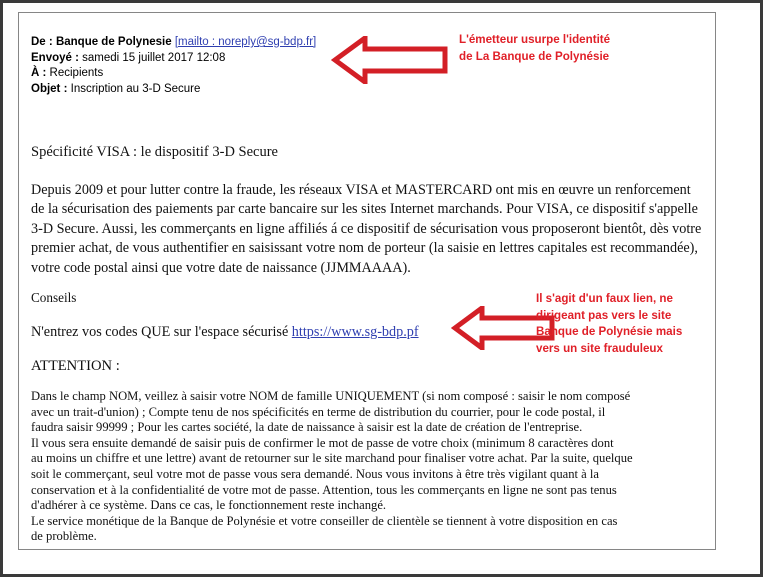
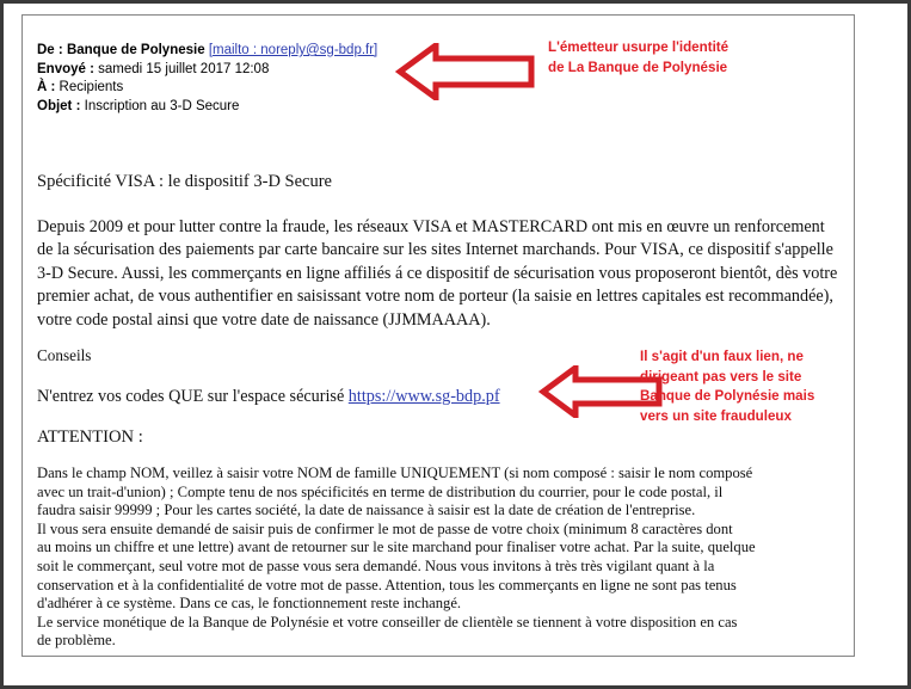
  De : Banque de Polynesie [mailto : noreply@sg-bdp.fr]
  Envoyé : samedi 15 juillet 2017 12:08
  À : Recipients
  Objet : Inscription au 3-D Secure
  Spécificité VISA : le dispositif 3-D Secure
  Depuis 2009 et pour lutter contre la fraude, les réseaux VISA et MASTERCARD ont mis en œuvre un renforcement de la sécurisation des paiements par carte bancaire sur les sites Internet marchands. Pour VISA, ce dispositif s'appelle 3-D Secure. Aussi, les commerçants en ligne affiliés á ce dispositif de sécurisation vous proposeront bientôt, dès votre premier achat, de vous authentifier en saisissant votre nom de porteur (la saisie en lettres capitales est recommandée), votre code postal ainsi que votre date de naissance (JJMMAAAA).
  Conseils
  N'entrez vos codes QUE sur l'espace sécurisé https://www.sg-bdp.pf
  ATTENTION :
  Dans le champ NOM, veillez à saisir votre NOM de famille UNIQUEMENT (si nom composé : saisir le nom composé
  avec un trait-d'union) ; Compte tenu de nos spécificités en terme de distribution du courrier, pour le code postal, il
  faudra saisir 99999 ; Pour les cartes société, la date de naissance à saisir est la date de création de l'entreprise.
  Il vous sera ensuite demandé de saisir puis de confirmer le mot de passe de votre choix (minimum 8 caractères dont
  au moins un chiffre et une lettre) avant de retourner sur le site marchand pour finaliser votre achat. Par la suite, quelque
- soit le commerçant, seul votre mot de passe vous sera demandé. Nous vous invitons à être très vigilant quant à la
+ soit le commerçant, seul votre mot de passe vous sera demandé. Nous vous invitons à très très vigilant quant à la
  conservation et à la confidentialité de votre mot de passe. Attention, tous les commerçants en ligne ne sont pas tenus
  d'adhérer à ce système. Dans ce cas, le fonctionnement reste inchangé.
  Le service monétique de la Banque de Polynésie et votre conseiller de clientèle se tiennent à votre disposition en cas
  de problème.
  L'émetteur usurpe l'identité
  de La Banque de Polynésie
  Il s'agit d'un faux lien, ne
  dirigeant pas vers le site
  Banque de Polynésie mais
  vers un site frauduleux
